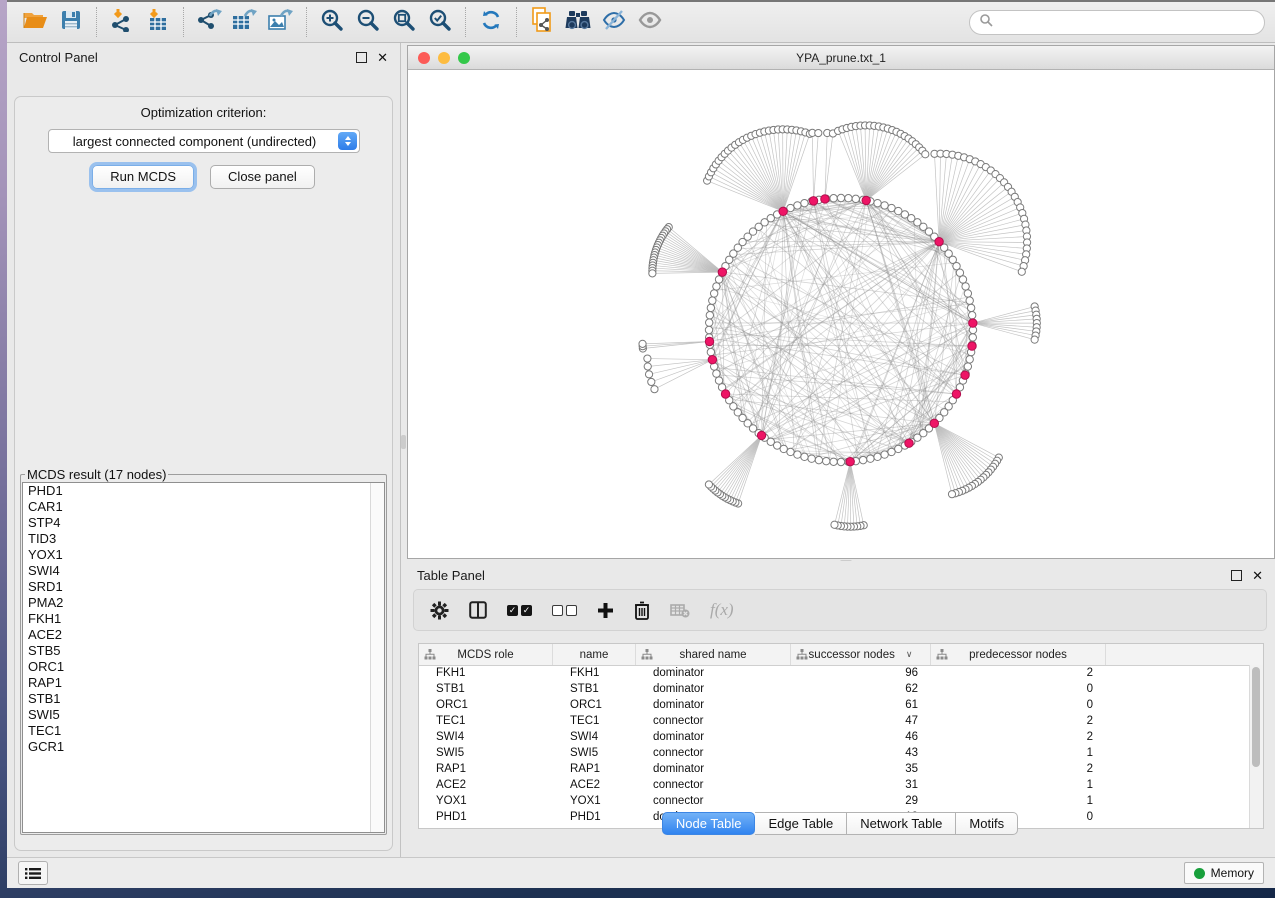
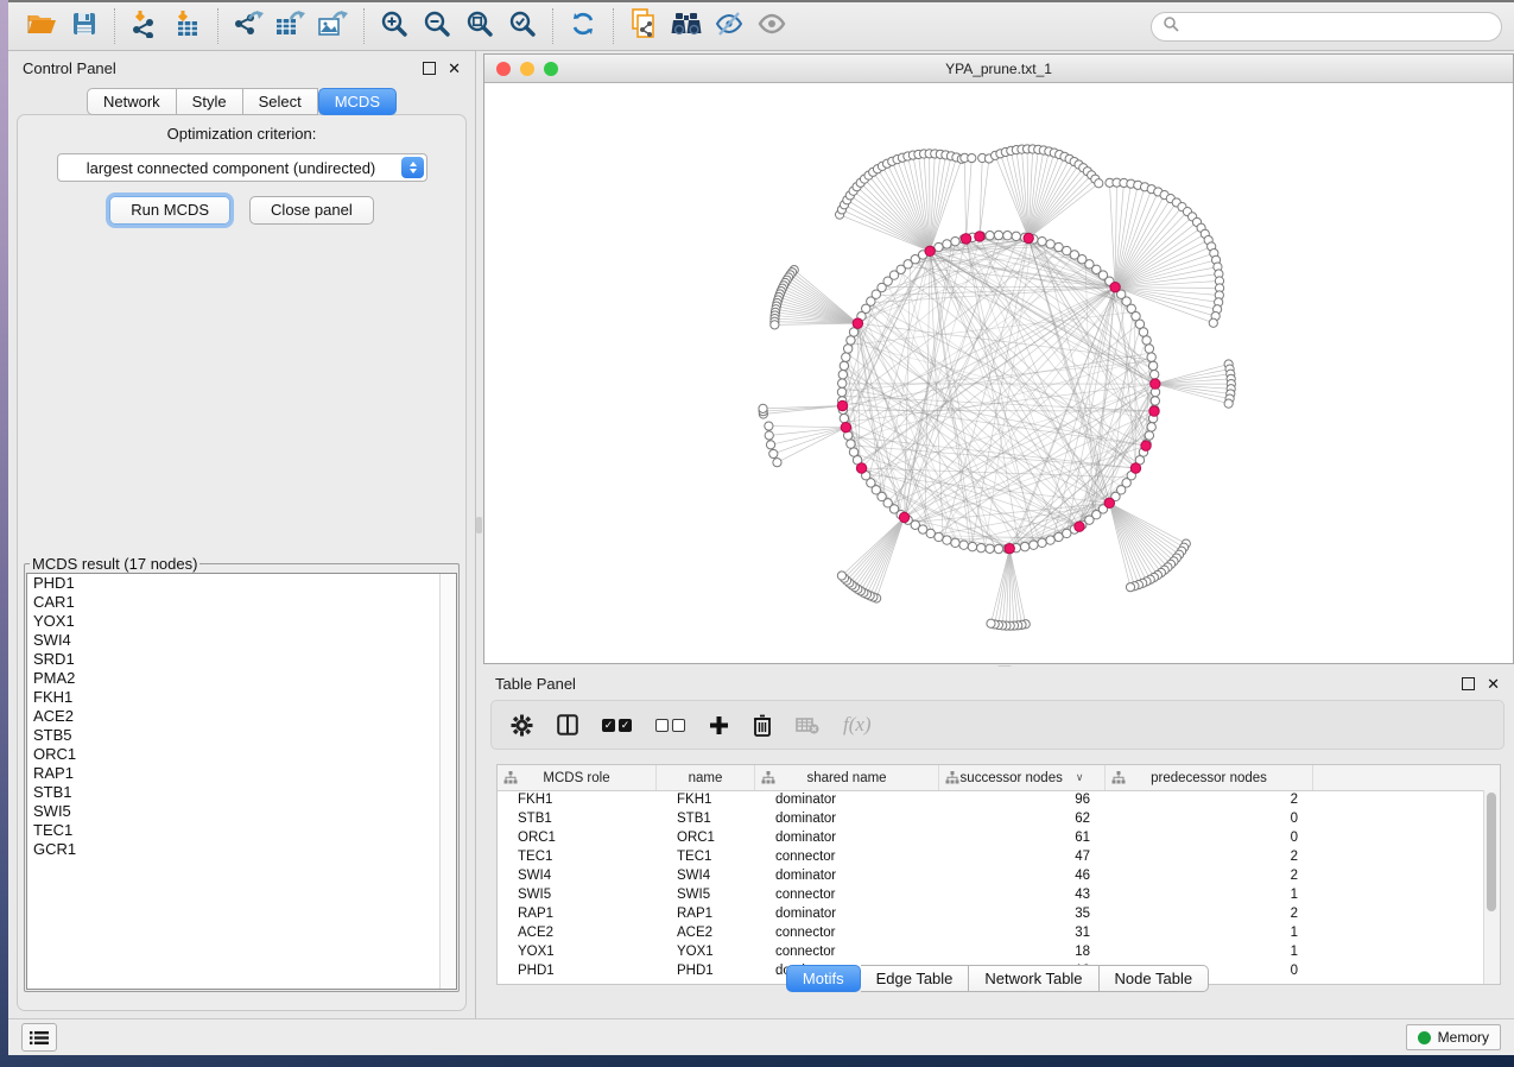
  Control Panel
  ✕
+ Network
+ Style
+ Select
+ MCDS
  Optimization criterion:
  largest connected component (undirected)
  Run MCDS
  Close panel
  MCDS result (17 nodes)
  PHD1
  CAR1
- STP4
- TID3
  YOX1
  SWI4
  SRD1
  PMA2
  FKH1
  ACE2
  STB5
  ORC1
  RAP1
  STB1
  SWI5
  TEC1
  GCR1
  YPA_prune.txt_1
  Table Panel
  ✕
  ✓
  ✓
  f(x)
  MCDS role
  name
  shared name
  successor nodes
  ∨
  predecessor nodes
  FKH1
  FKH1
  dominator
  96
  2
  STB1
  STB1
  dominator
  62
  0
  ORC1
  ORC1
  dominator
  61
  0
  TEC1
  TEC1
  connector
  47
  2
  SWI4
  SWI4
  dominator
  46
  2
  SWI5
  SWI5
  connector
  43
  1
  RAP1
  RAP1
  dominator
  35
  2
  ACE2
  ACE2
  connector
  31
  1
  YOX1
  YOX1
  connector
- 29
+ 18
  1
  PHD1
  PHD1
  0
- Node Table
+ Motifs
  Edge Table
  Network Table
- Motifs
+ Node Table
  Memory
